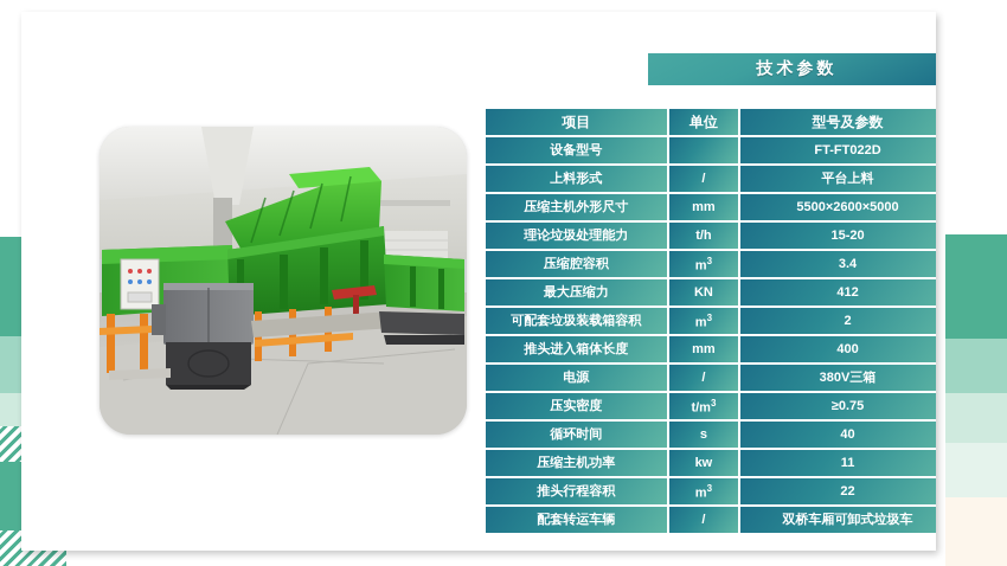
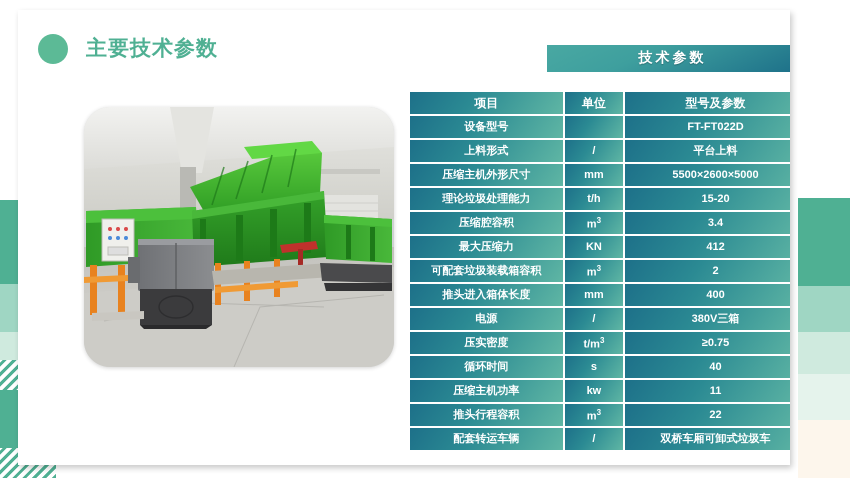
+ 主要技术参数
  技术参数
  项目	单位	型号及参数
  设备型号		FT-FT022D
  上料形式	/	平台上料
  压缩主机外形尺寸	mm	5500×2600×5000
  理论垃圾处理能力	t/h	15-20
  压缩腔容积	m3	3.4
  最大压缩力	KN	412
  可配套垃圾装载箱容积	m3	2
  推头进入箱体长度	mm	400
  电源	/	380V三箱
  压实密度	t/m3	≥0.75
  循环时间	s	40
  压缩主机功率	kw	11
  推头行程容积	m3	22
  配套转运车辆	/	双桥车厢可卸式垃圾车
